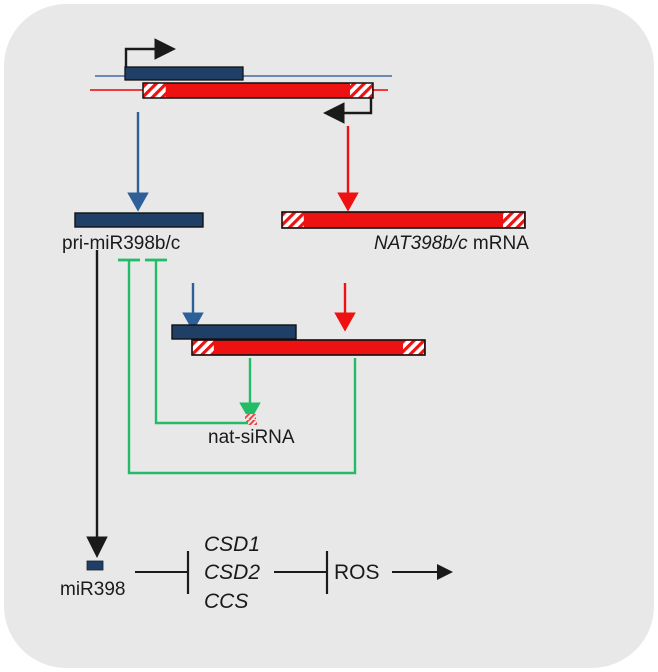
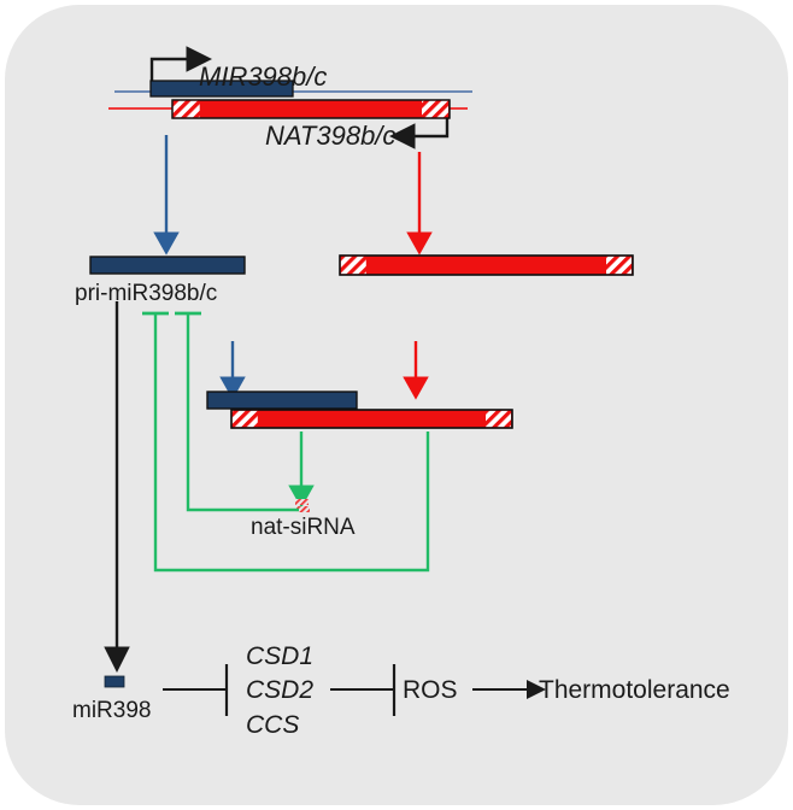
+ MIR398b/c
+ NAT398b/c
  pri-miR398b/c
- NAT398b/c mRNA
  nat-siRNA
  miR398
  CSD1
  CSD2
  CCS
  ROS
+ Thermotolerance
